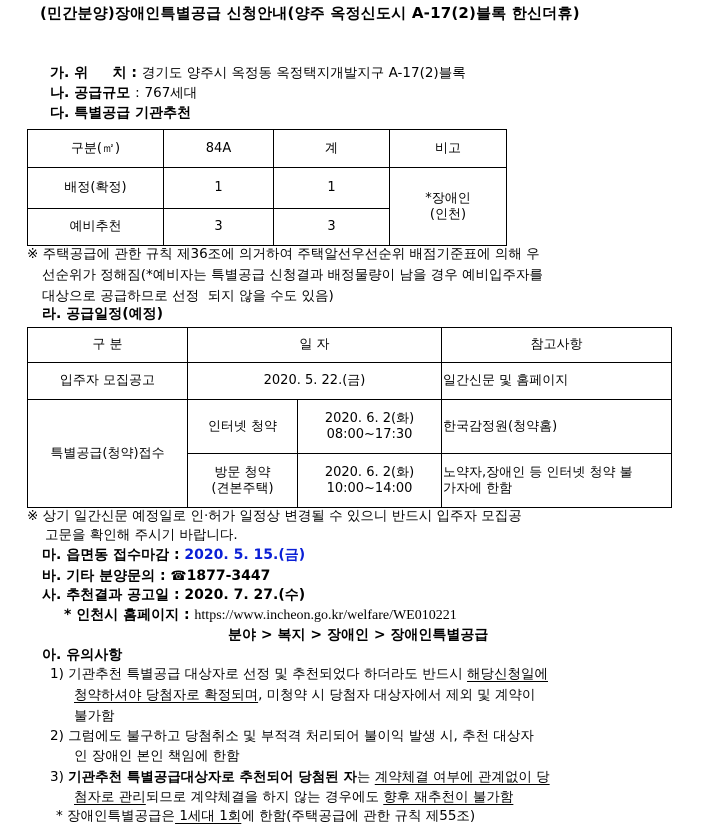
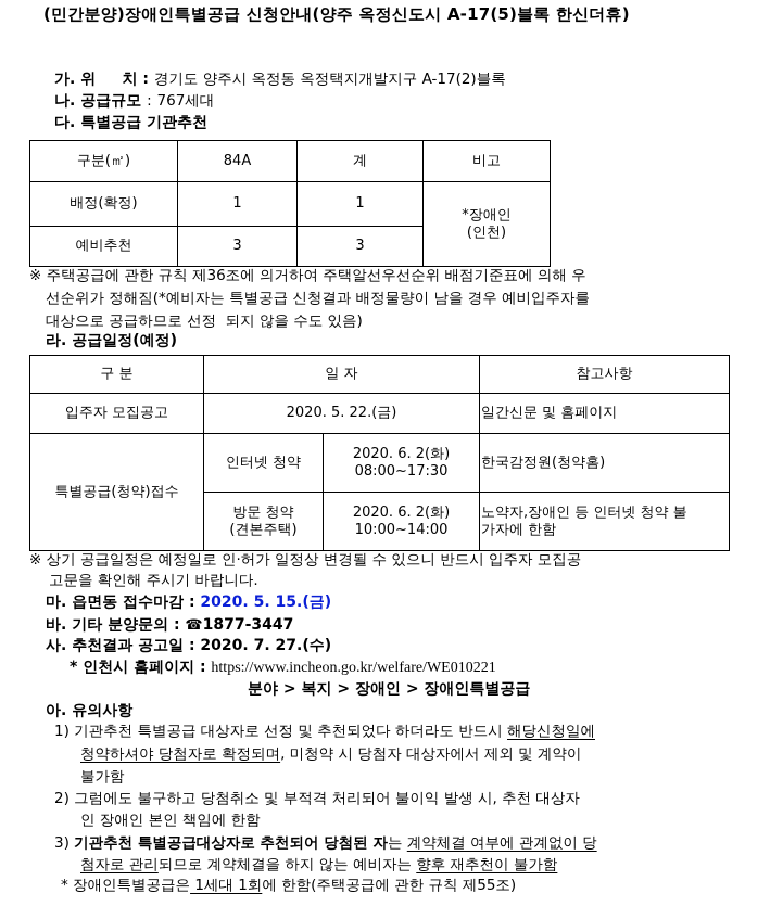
- (민간분양)장애인특별공급 신청안내(양주 옥정신도시 A-17(2)블록 한신더휴)
+ (민간분양)장애인특별공급 신청안내(양주 옥정신도시 A-17(5)블록 한신더휴)
  가. 위 치 : 경기도 양주시 옥정동 옥정택지개발지구 A-17(2)블록
  나. 공급규모 : 767세대
  다. 특별공급 기관추천
  구분(㎡)	84A	계	비고
  배정(확정)	1	1	*장애인 (인천)
  예비추천	3	3
  ※ 주택공급에 관한 규칙 제36조에 의거하여 주택알선우선순위 배점기준표에 의해 우
  선순위가 정해짐(*예비자는 특별공급 신청결과 배정물량이 남을 경우 예비입주자를
  대상으로 공급하므로 선정 되지 않을 수도 있음)
  라. 공급일정(예정)
  구 분	일 자	참고사항
  입주자 모집공고	2020. 5. 22.(금)	일간신문 및 홈페이지
  특별공급(청약)접수	인터넷 청약	2020. 6. 2(화) 08:00~17:30	한국감정원(청약홈)
  방문 청약 (견본주택)	2020. 6. 2(화) 10:00~14:00	노약자,장애인 등 인터넷 청약 불 가자에 한함
- ※ 상기 일간신문 예정일로 인·허가 일정상 변경될 수 있으니 반드시 입주자 모집공
+ ※ 상기 공급일정은 예정일로 인·허가 일정상 변경될 수 있으니 반드시 입주자 모집공
  고문을 확인해 주시기 바랍니다.
  마. 읍면동 접수마감 : 2020. 5. 15.(금)
  바. 기타 분양문의 : ☎1877-3447
  사. 추천결과 공고일 : 2020. 7. 27.(수)
  * 인천시 홈페이지 : https://www.incheon.go.kr/welfare/WE010221
  분야 > 복지 > 장애인 > 장애인특별공급
  아. 유의사항
  1) 기관추천 특별공급 대상자로 선정 및 추천되었다 하더라도 반드시 해당신청일에
  청약하셔야 당첨자로 확정되며, 미청약 시 당첨자 대상자에서 제외 및 계약이
  불가함
  2) 그럼에도 불구하고 당첨취소 및 부적격 처리되어 불이익 발생 시, 추천 대상자
  인 장애인 본인 책임에 한함
  3) 기관추천 특별공급대상자로 추천되어 당첨된 자는 계약체결 여부에 관계없이 당
- 첨자로 관리되므로 계약체결을 하지 않는 경우에도 향후 재추천이 불가함
+ 첨자로 관리되므로 계약체결을 하지 않는 예비자는 향후 재추천이 불가함
  * 장애인특별공급은 1세대 1회에 한함(주택공급에 관한 규칙 제55조)
